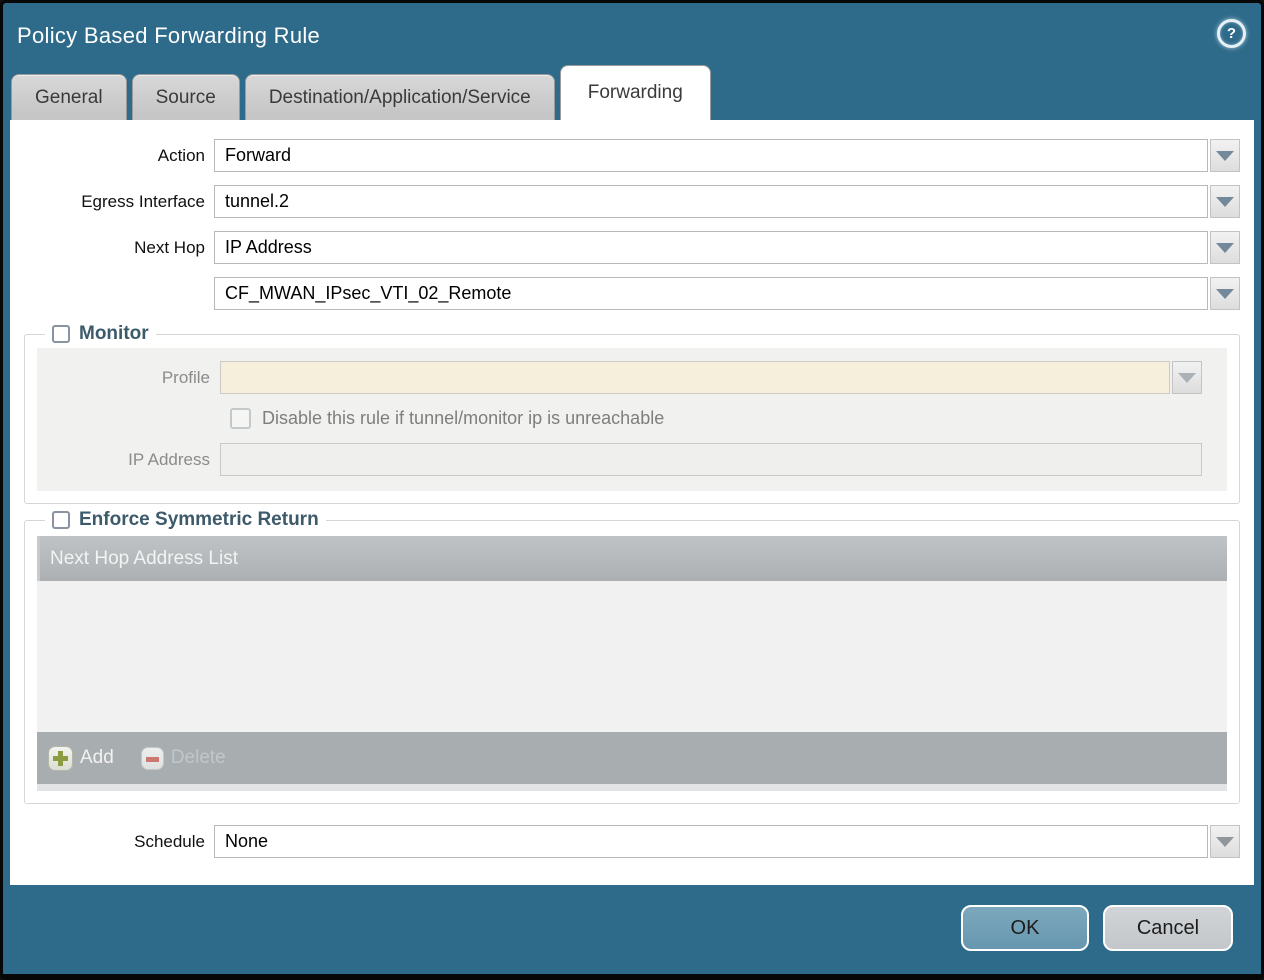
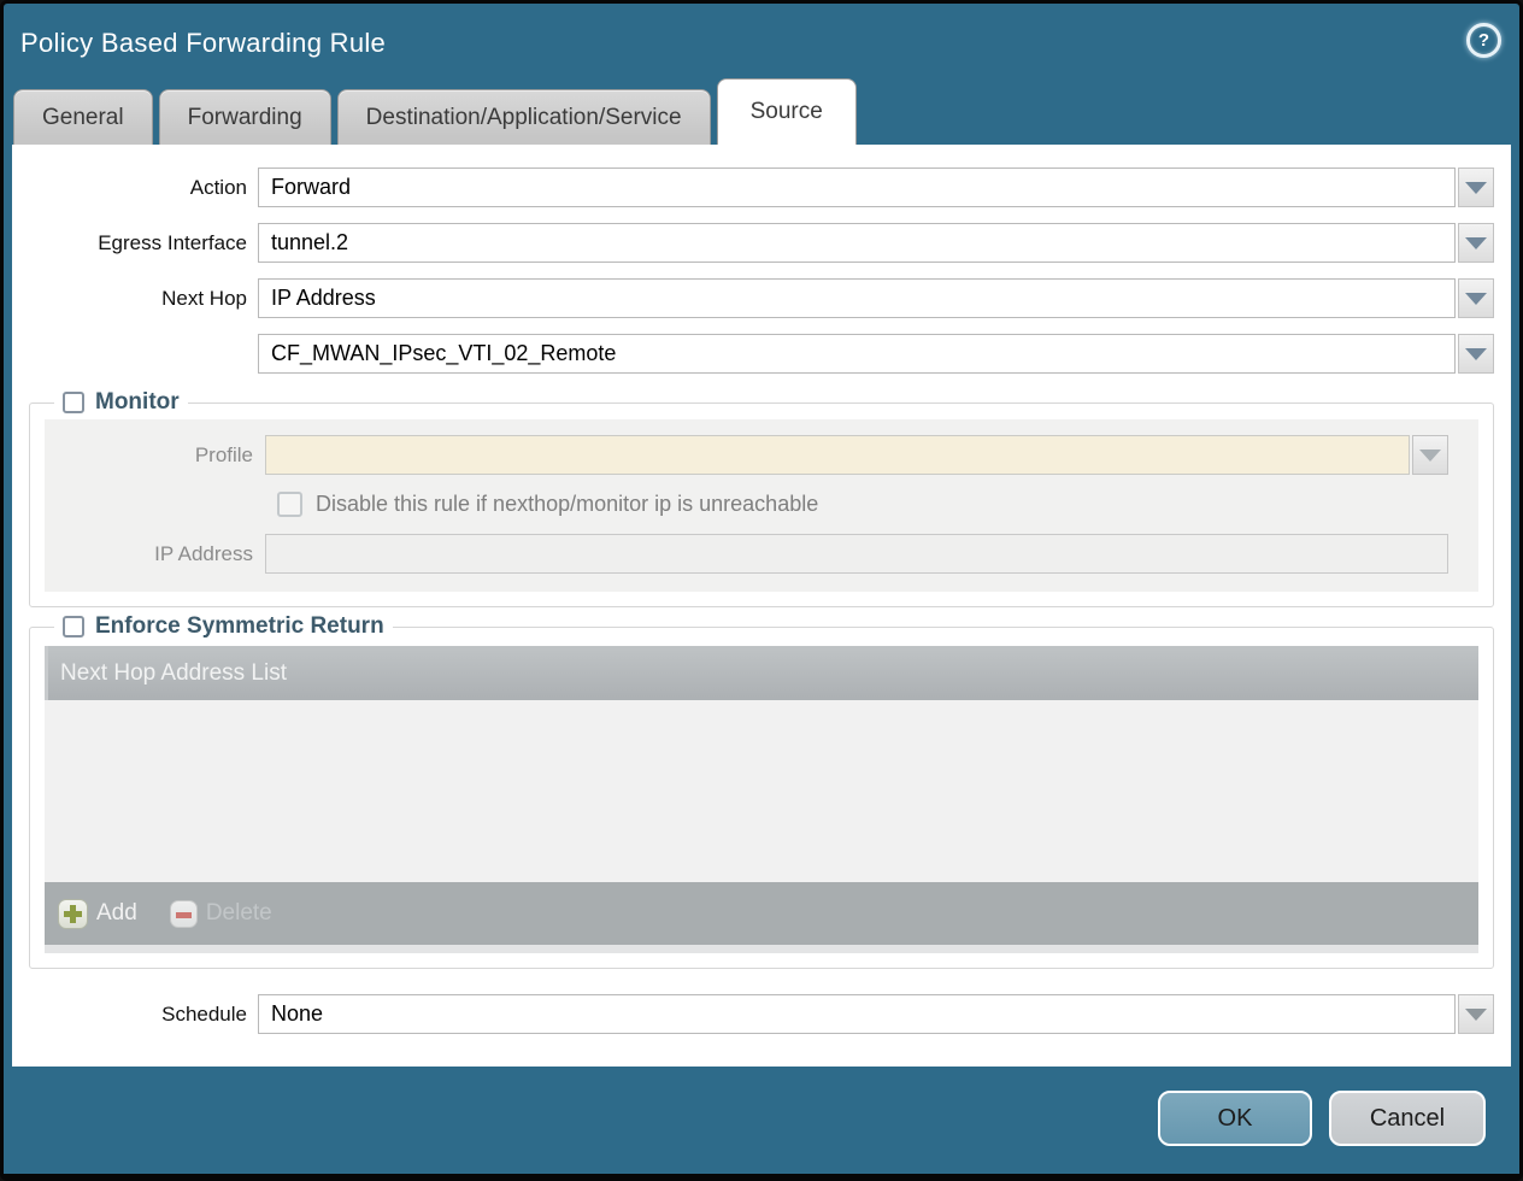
  Policy Based Forwarding Rule
  ?
  General
- Source
+ Forwarding
  Destination/Application/Service
- Forwarding
+ Source
  Action
  Forward
  Egress Interface
  tunnel.2
  Next Hop
  IP Address
  CF_MWAN_IPsec_VTI_02_Remote
  Monitor
  Profile
- Disable this rule if tunnel/monitor ip is unreachable
+ Disable this rule if nexthop/monitor ip is unreachable
  IP Address
  Enforce Symmetric Return
  Next Hop Address List
  Add
  Delete
  Schedule
  None
  OK
  Cancel
